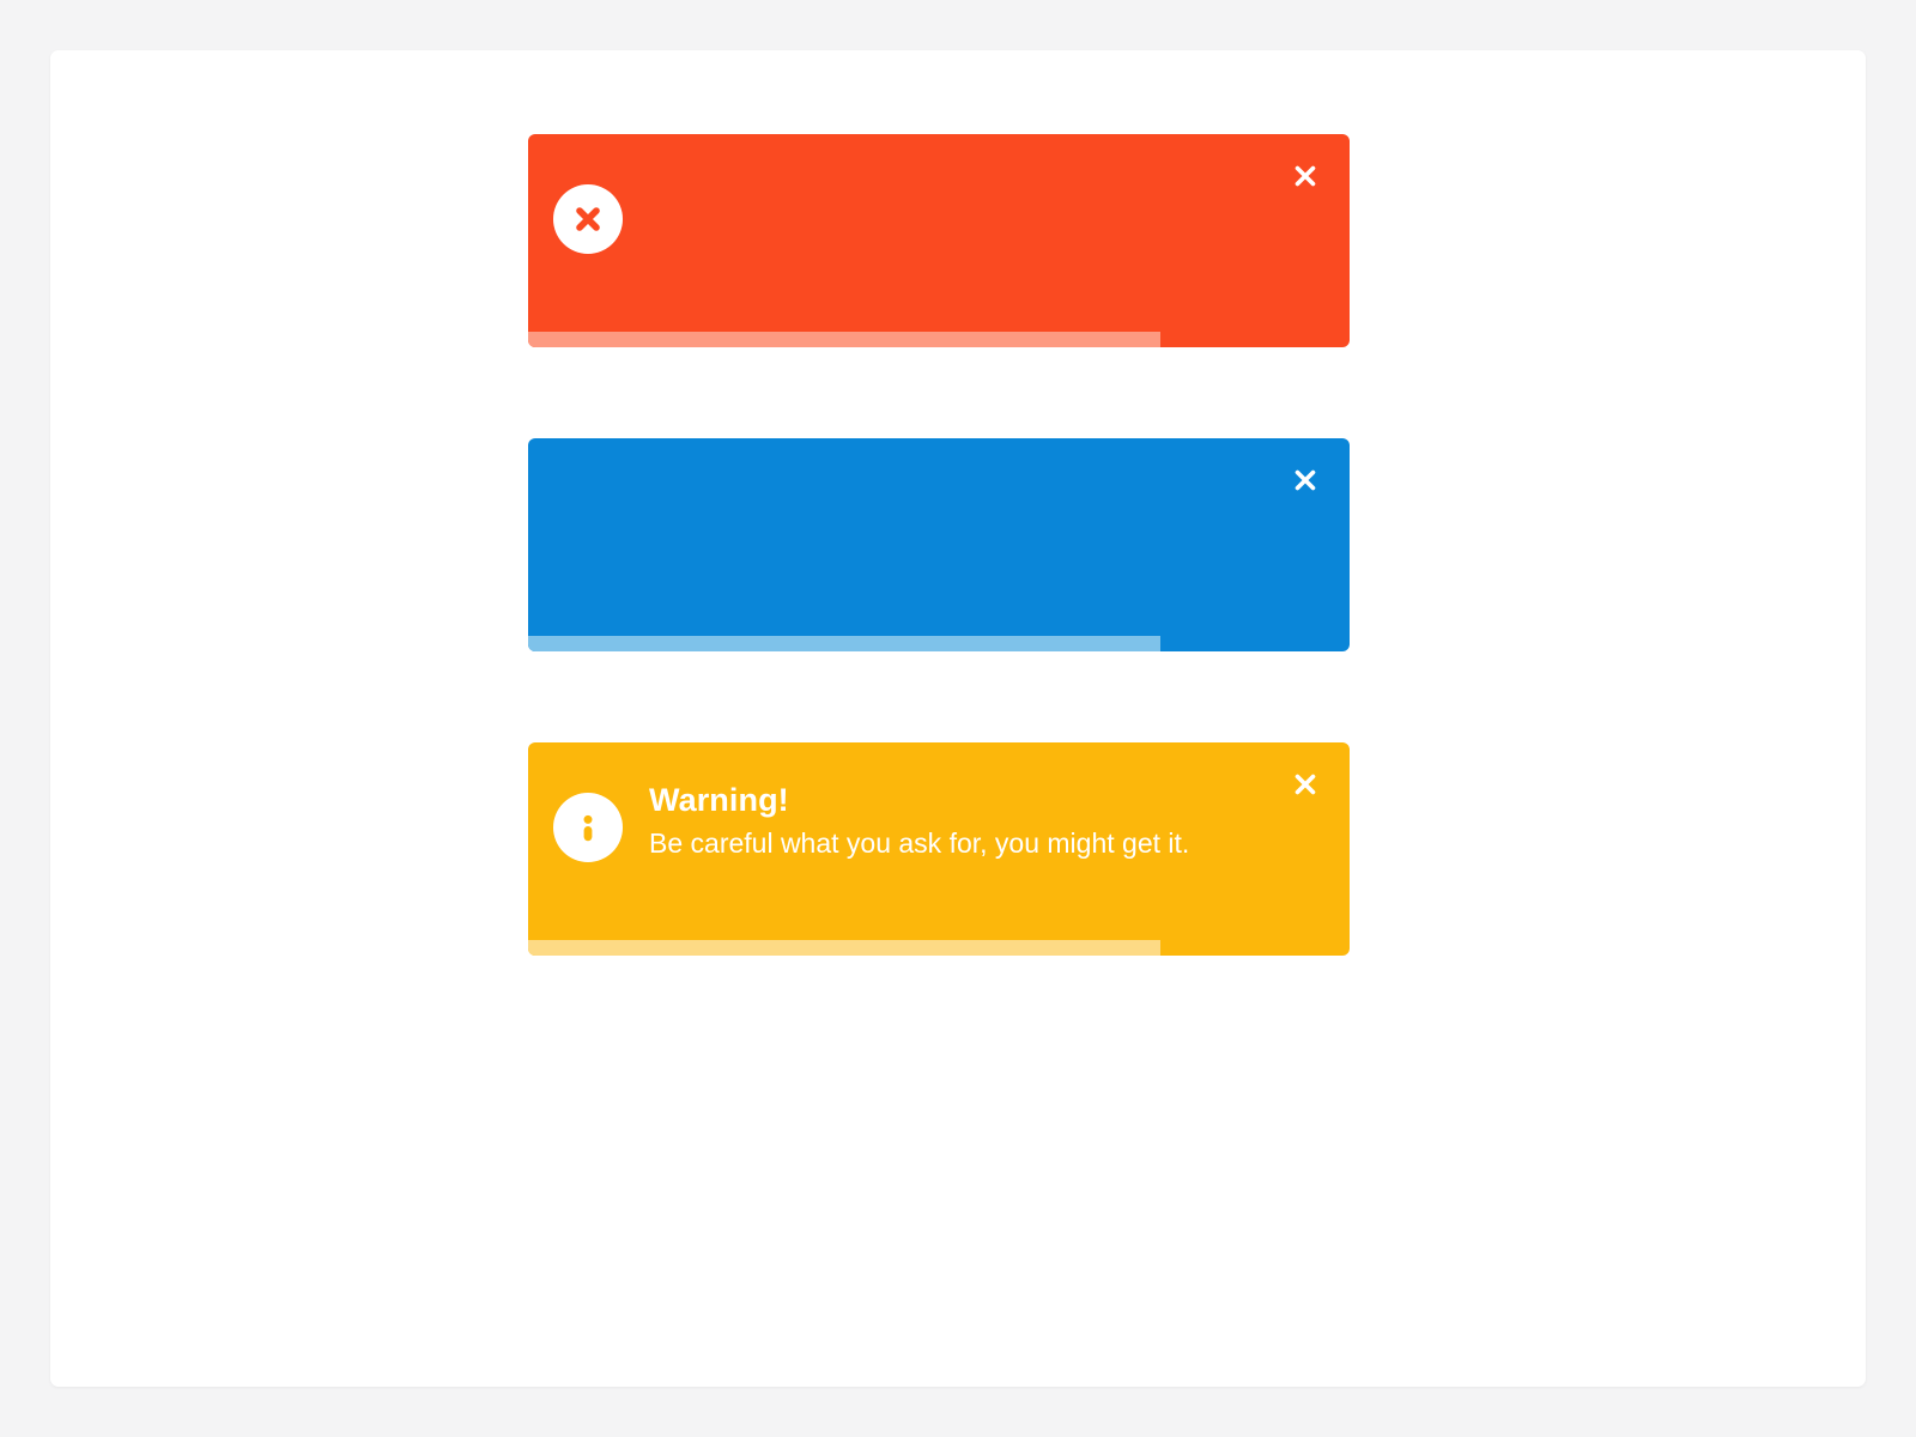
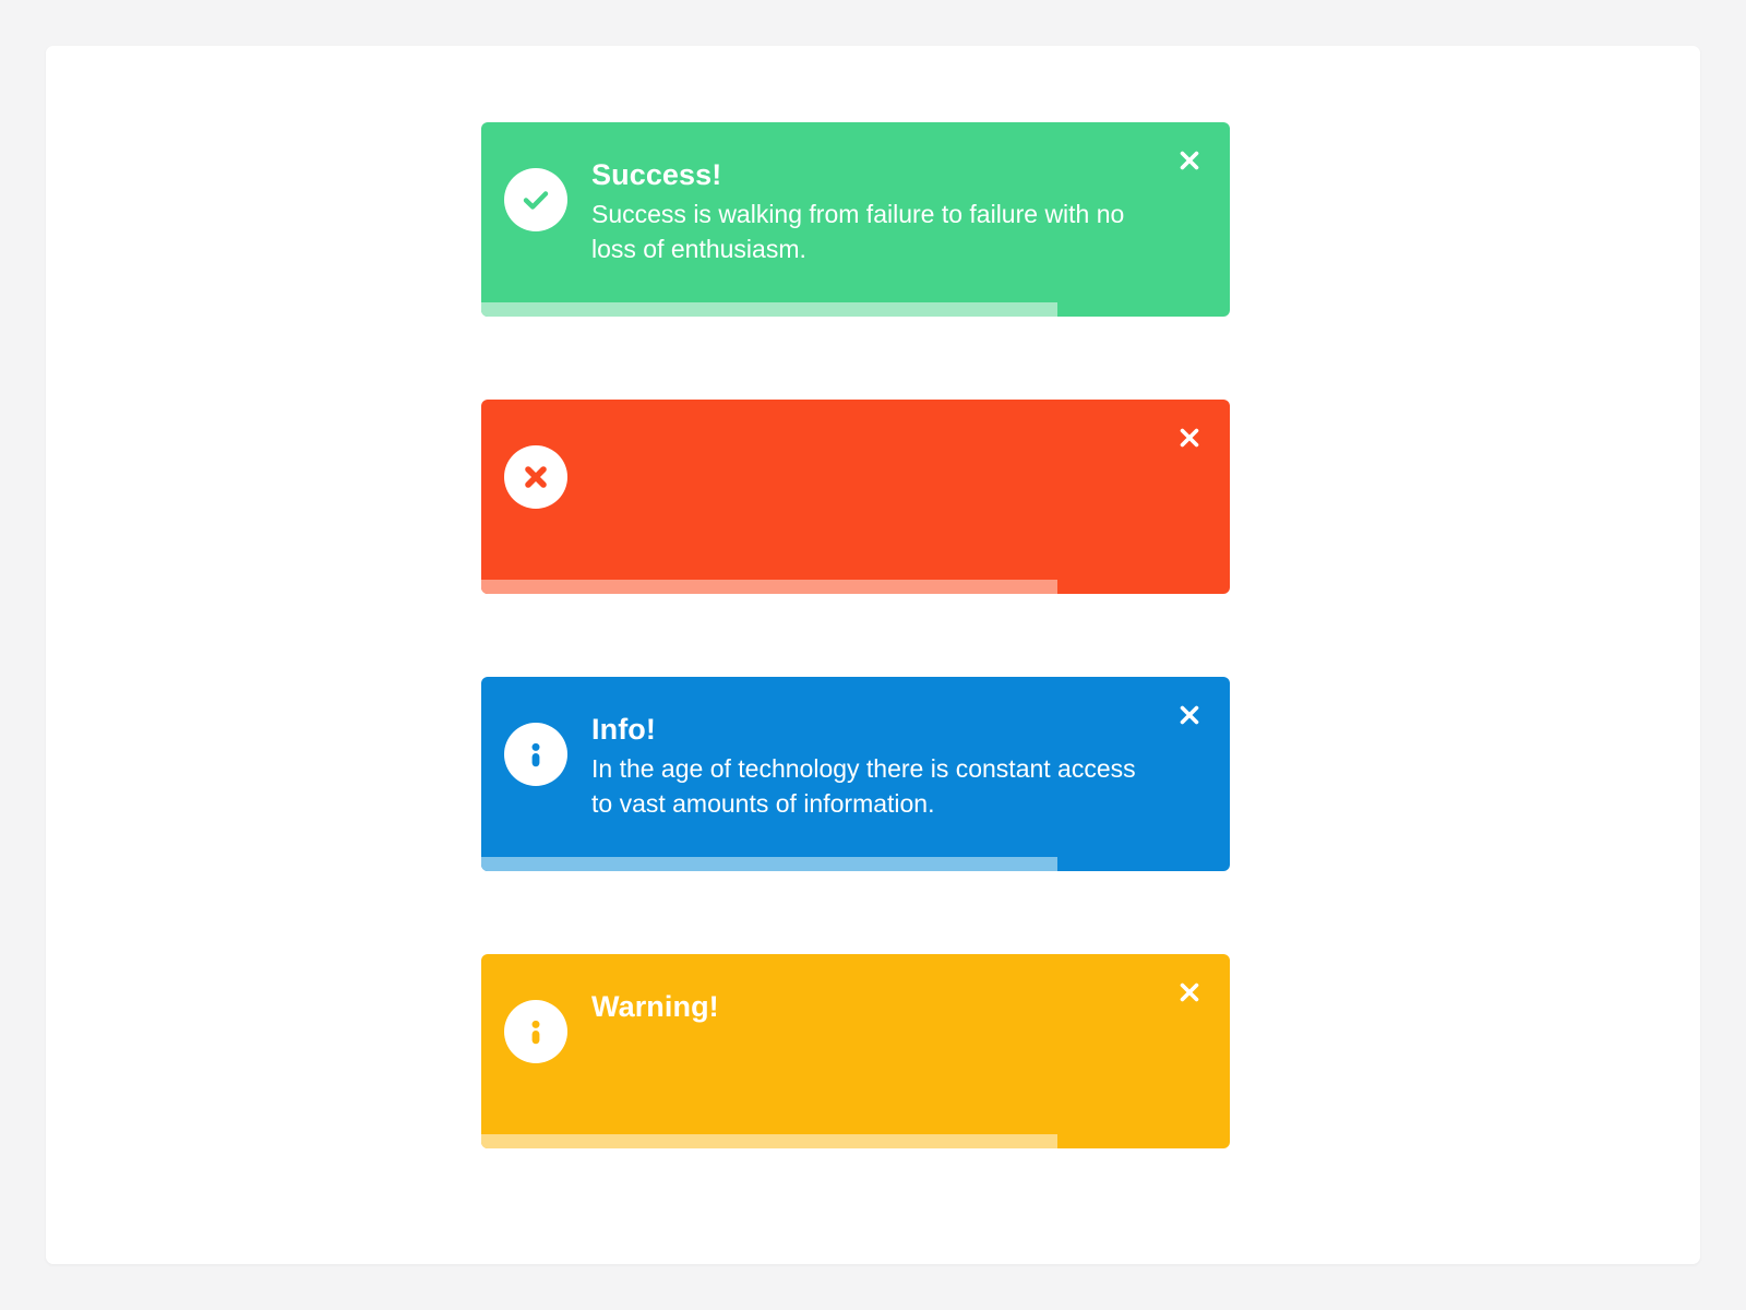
+ Success!
+ Success is walking from failure to failure with no loss of enthusiasm.
+ Info!
+ In the age of technology there is constant access to vast amounts of information.
  Warning!
- Be careful what you ask for, you might get it.
